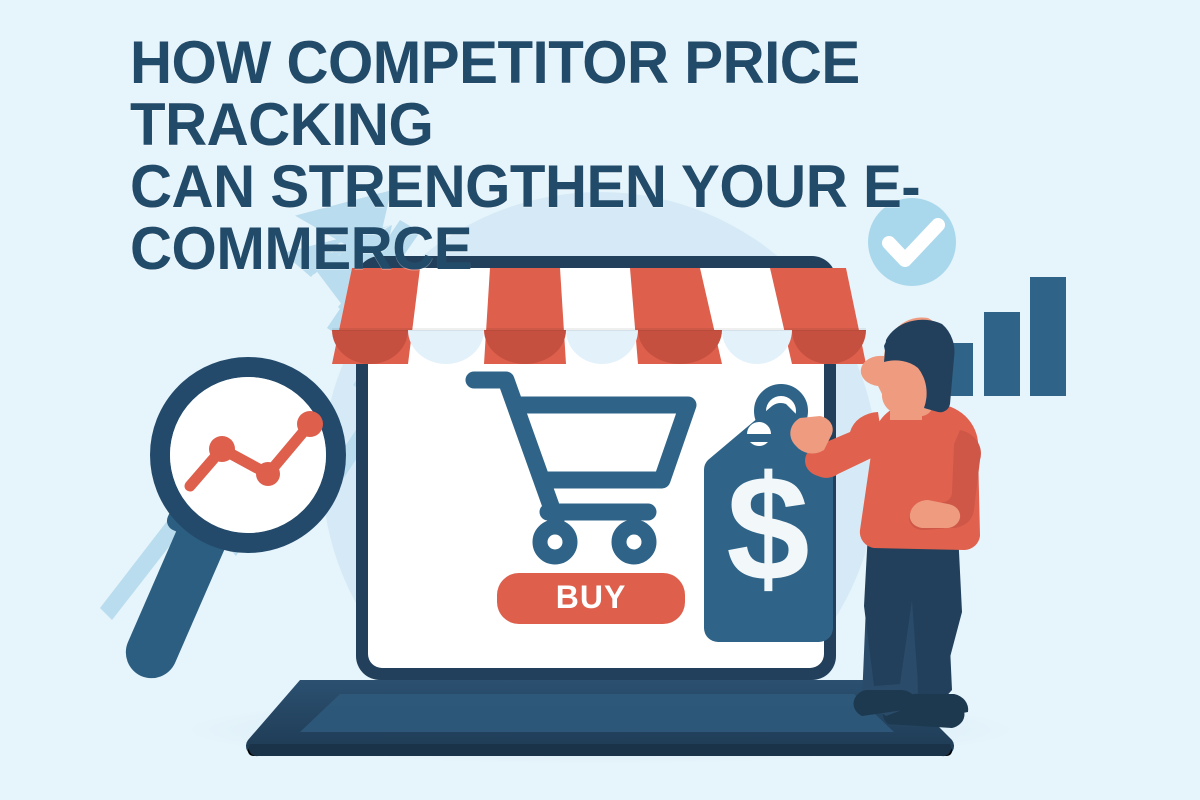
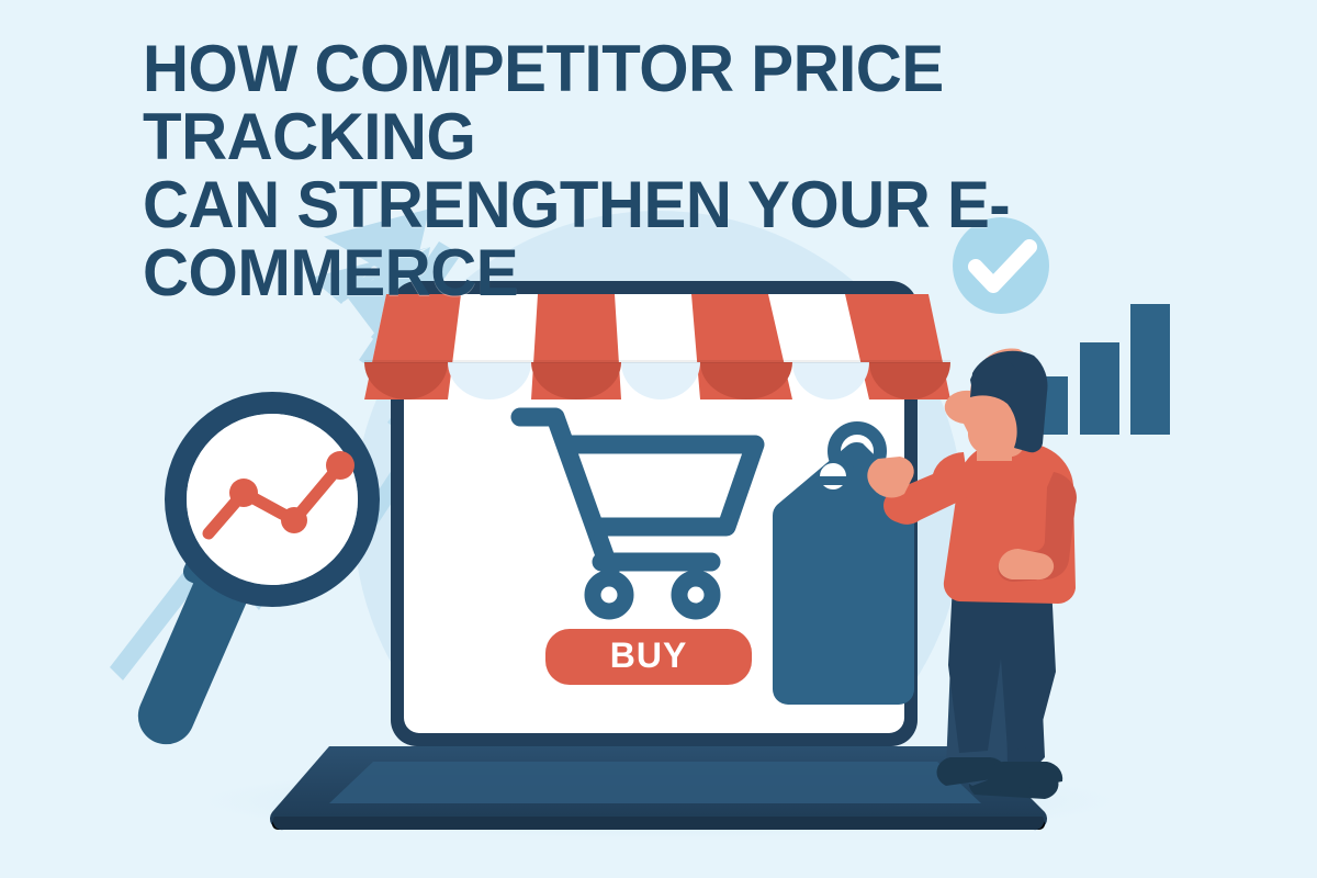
  BUY
- $
  HOW COMPETITOR PRICE TRACKING
  CAN STRENGTHEN YOUR E-COMMERCE
